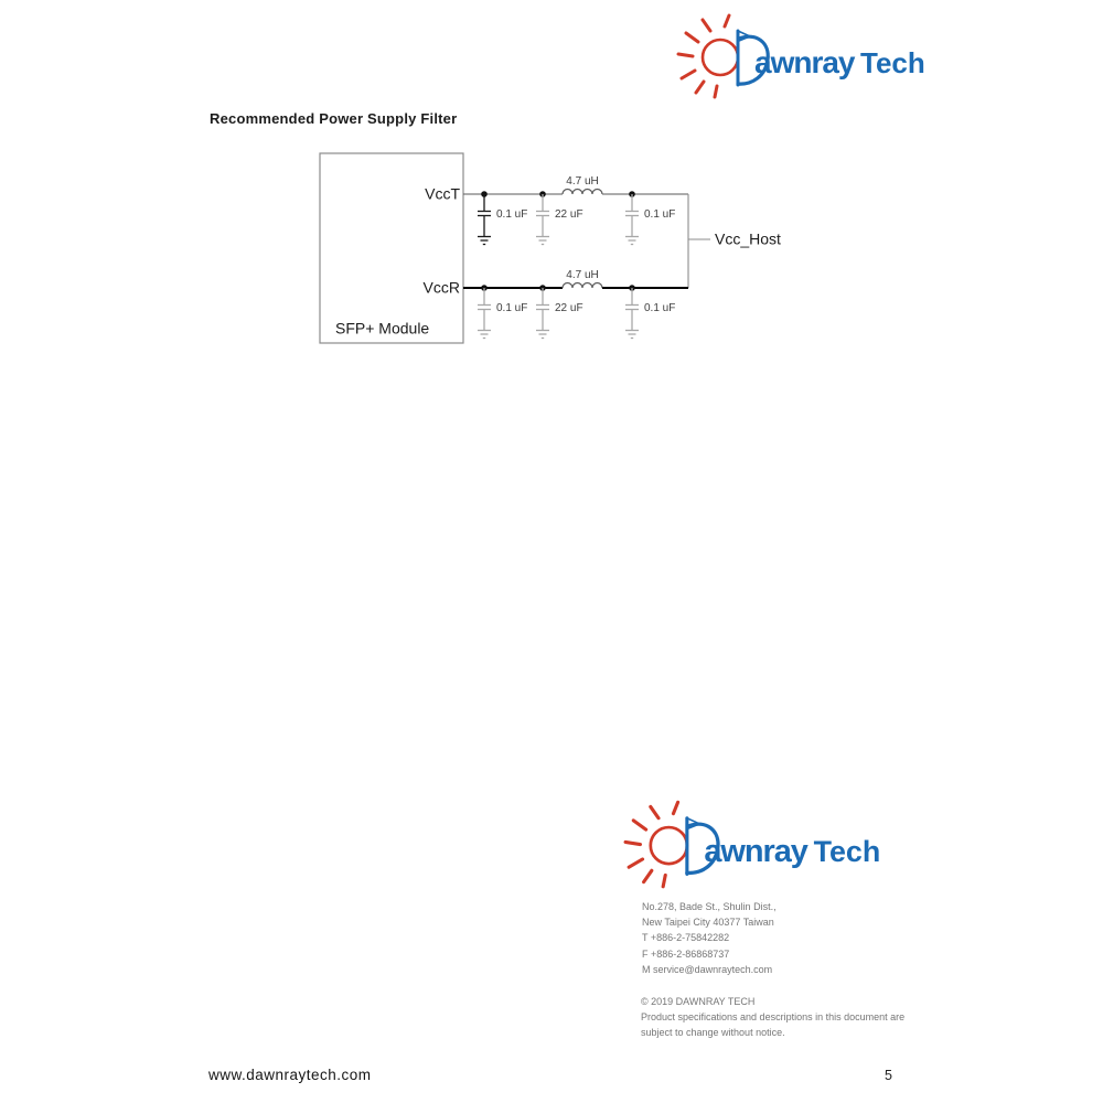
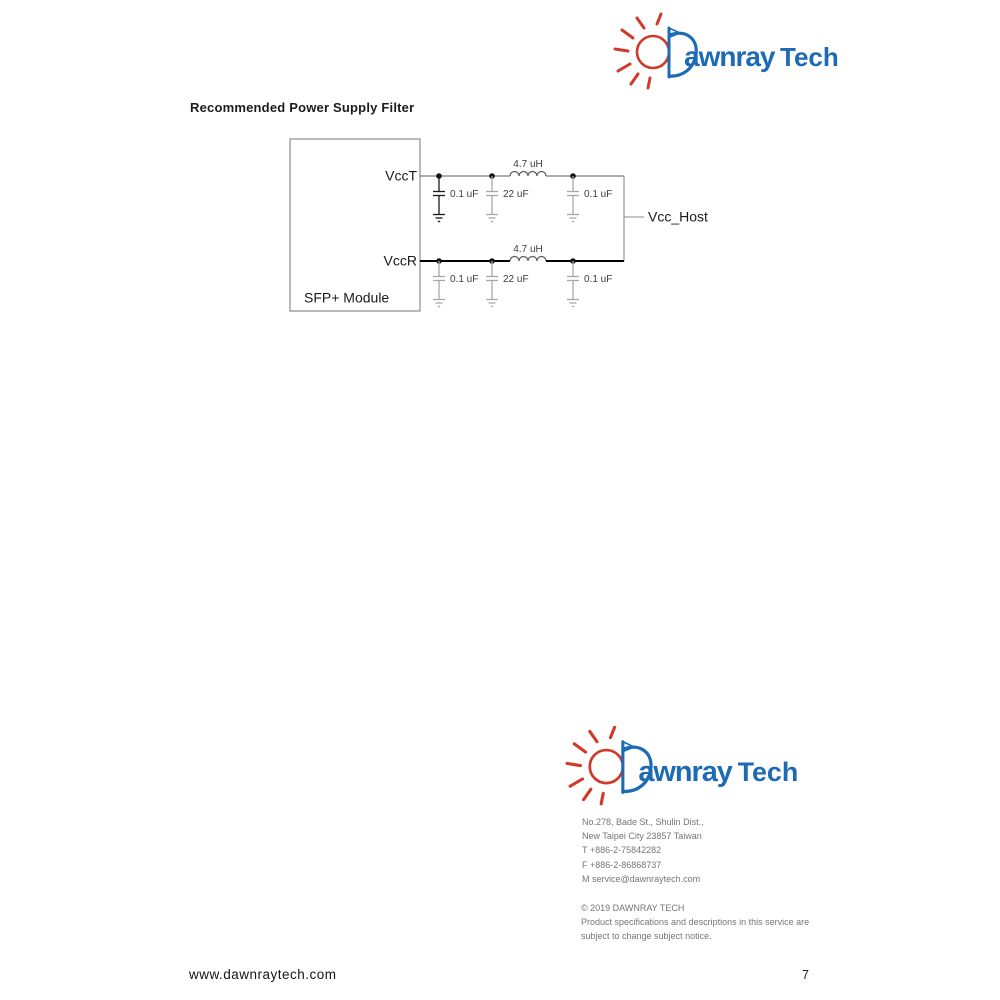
  awnray
  Tech
  Recommended Power Supply Filter
  VccT
  VccR
  SFP+ Module
  Vcc_Host
  4.7 uH
  4.7 uH
  0.1 uF
  22 uF
  0.1 uF
  0.1 uF
  22 uF
  0.1 uF
  awnray
  Tech
  No.278, Bade St., Shulin Dist.,
- New Taipei City 40377 Taiwan
+ New Taipei City 23857 Taiwan
  T +886-2-75842282
  F +886-2-86868737
  M service@dawnraytech.com
  © 2019 DAWNRAY TECH
- Product specifications and descriptions in this document are
+ Product specifications and descriptions in this service are
- subject to change without notice.
+ subject to change subject notice.
  www.dawnraytech.com
- 5
+ 7
